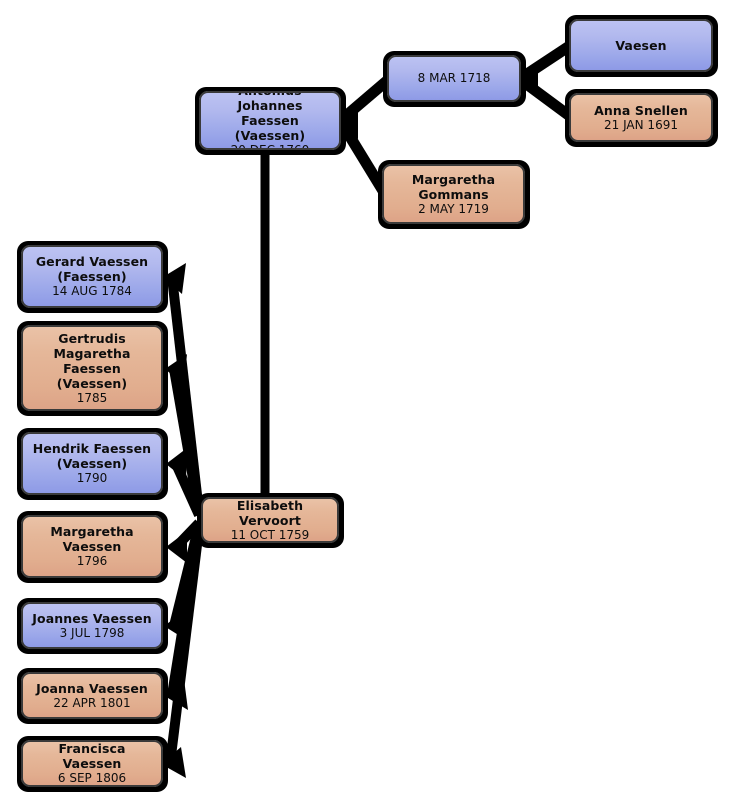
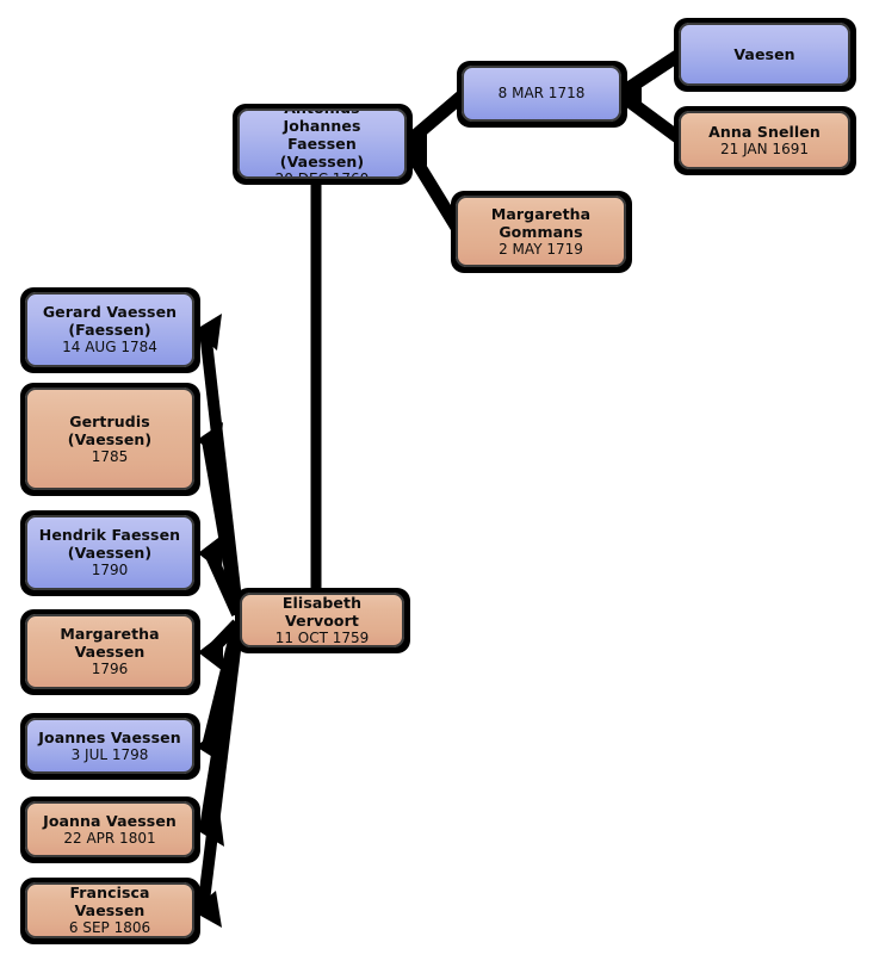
  Faessen (Vaessen)
  8 MAR 1718
  Margaretha
  Gommans
  2 MAY 1719
  Vaesen
  Anna Snellen
  21 JAN 1691
  Elisabeth Vervoort
  11 OCT 1759
  Gerard Vaessen
  (Faessen)
  14 AUG 1784
  Gertrudis
- Magaretha Faessen
  (Vaessen)
  1785
  Hendrik Faessen
  (Vaessen)
  1790
  Margaretha
  Vaessen
  1796
  Joannes Vaessen
  3 JUL 1798
  Joanna Vaessen
  22 APR 1801
  Francisca Vaessen
  6 SEP 1806
